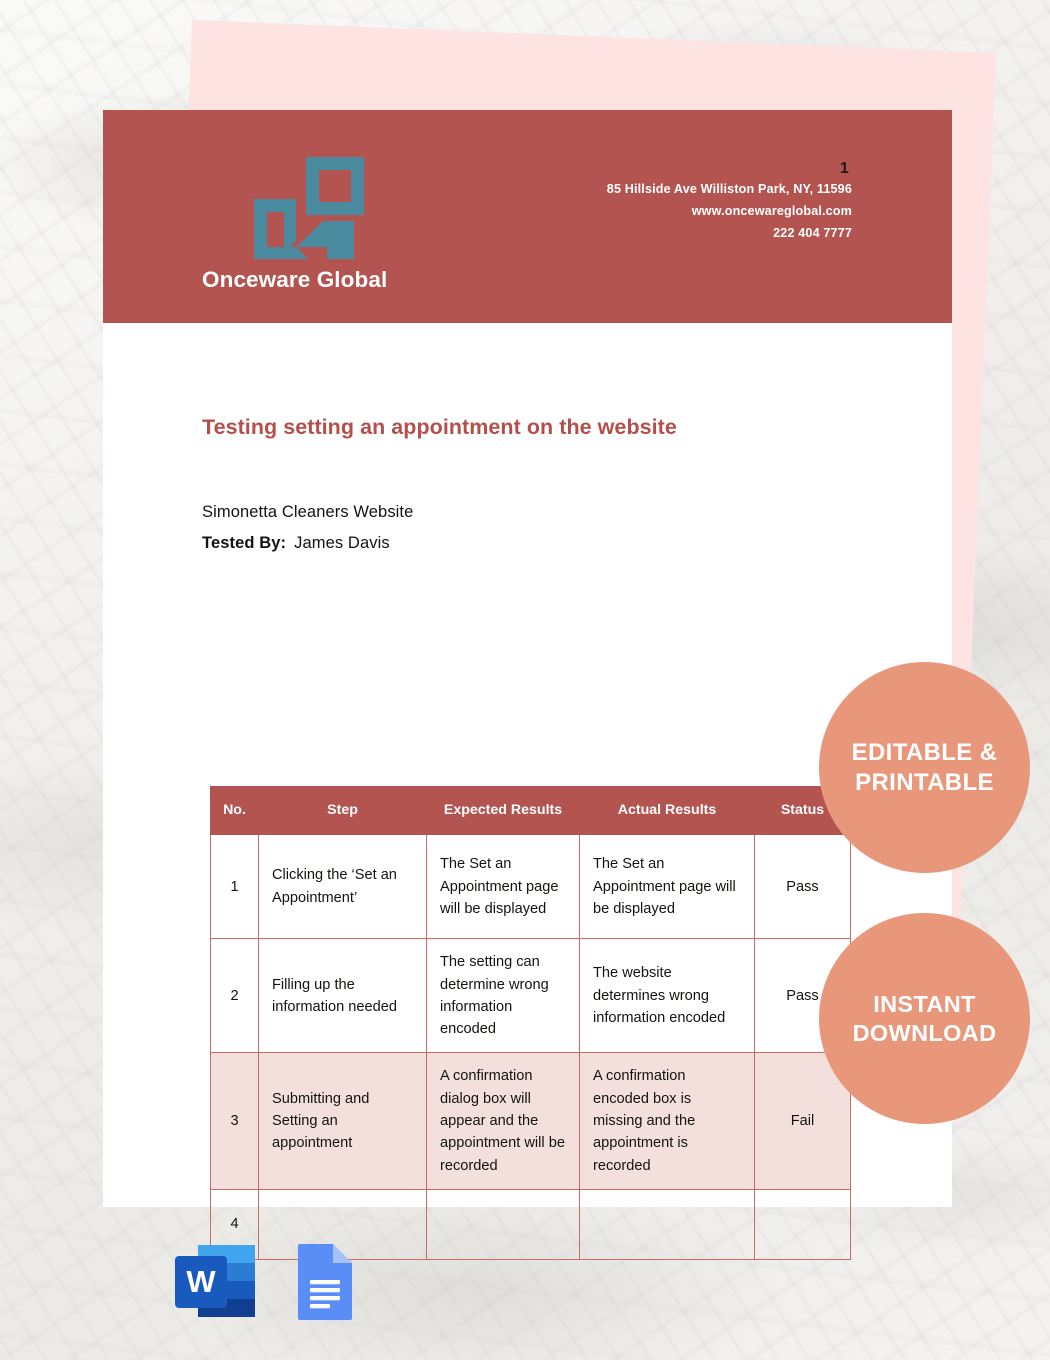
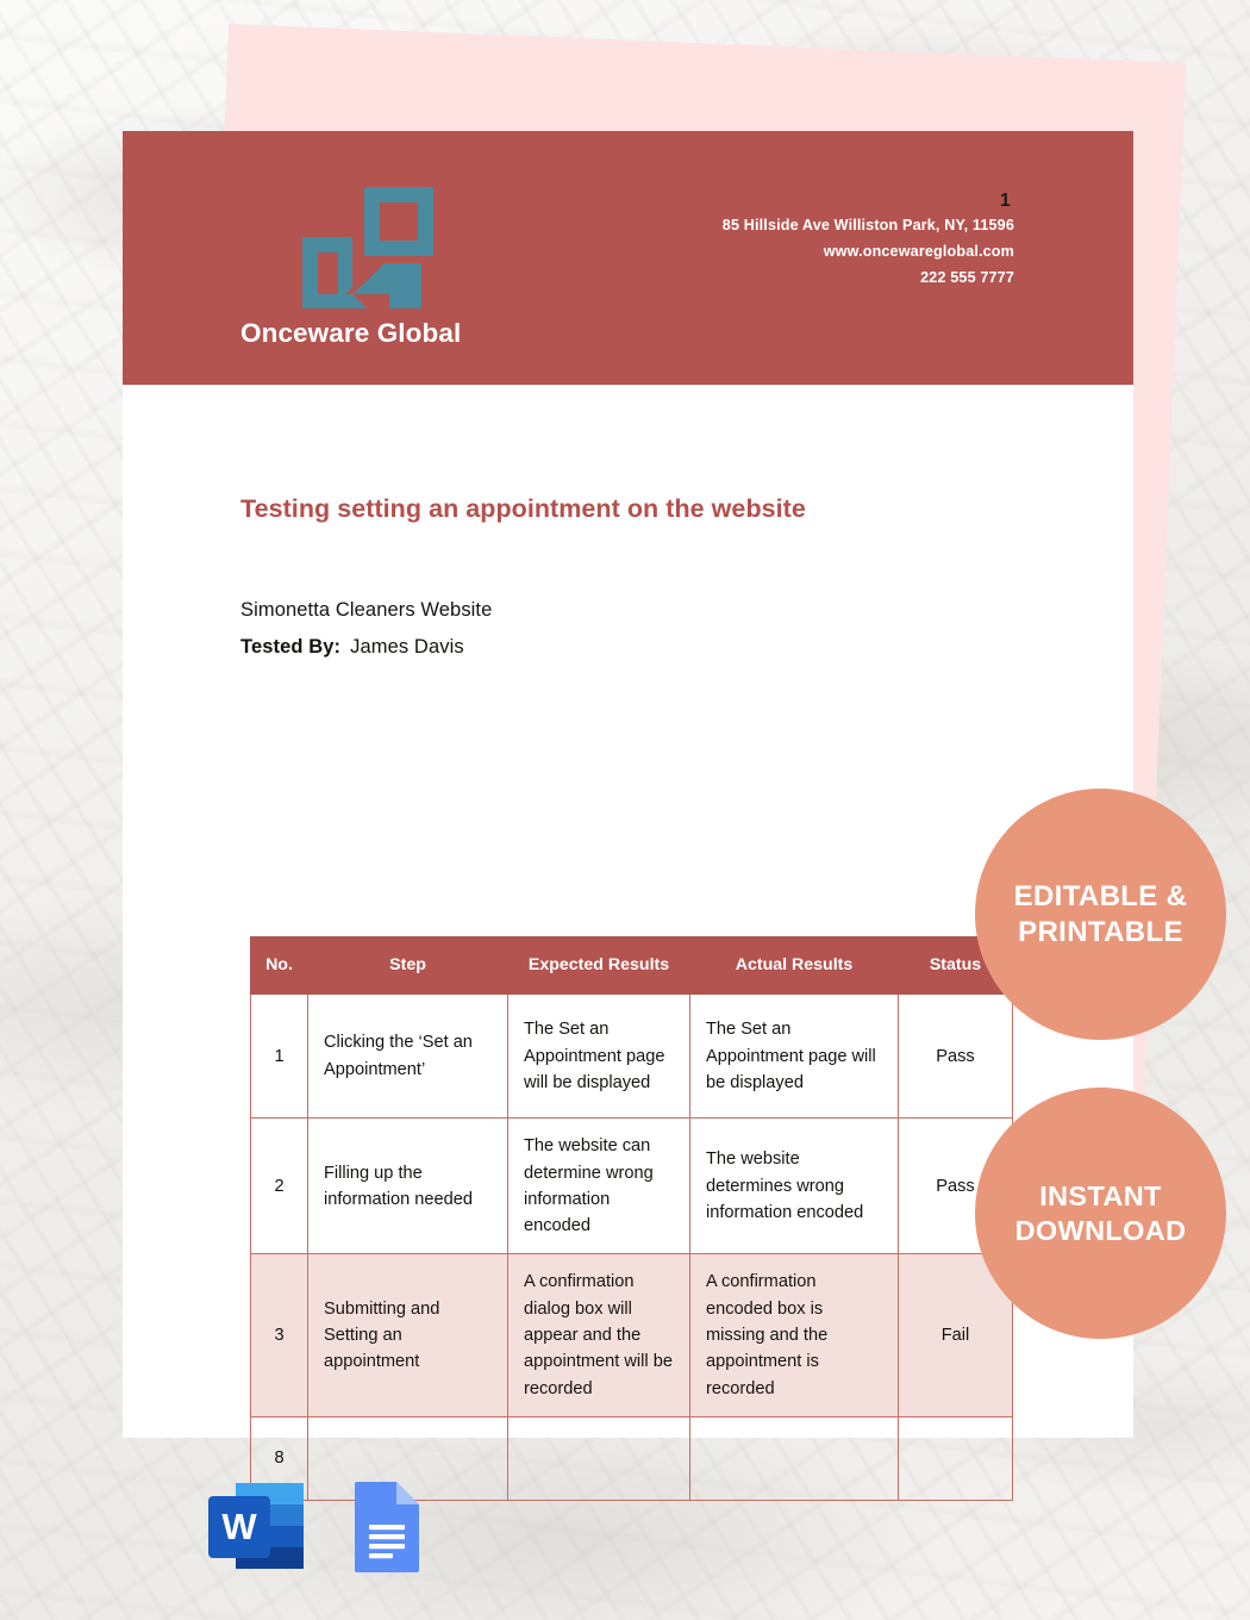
  1
  85 Hillside Ave Williston Park, NY, 11596
  www.oncewareglobal.com
- 222 404 7777
+ 222 555 7777
  Onceware Global
  Testing setting an appointment on the website
  Simonetta Cleaners Website
  Tested By: James Davis
  No.	Step	Expected Results	Actual Results	Status
  1	Clicking the ‘Set an Appointment’	The Set an Appointment page will be displayed	The Set an Appointment page will be displayed	Pass
- 2	Filling up the information needed	The setting can determine wrong information encoded	The website determines wrong information encoded	Pass
+ 2	Filling up the information needed	The website can determine wrong information encoded	The website determines wrong information encoded	Pass
  3	Submitting and Setting an appointment	A confirmation dialog box will appear and the appointment will be recorded	A confirmation encoded box is missing and the appointment is recorded	Fail
- 4
+ 8
  EDITABLE & PRINTABLE
  INSTANT DOWNLOAD
  W
